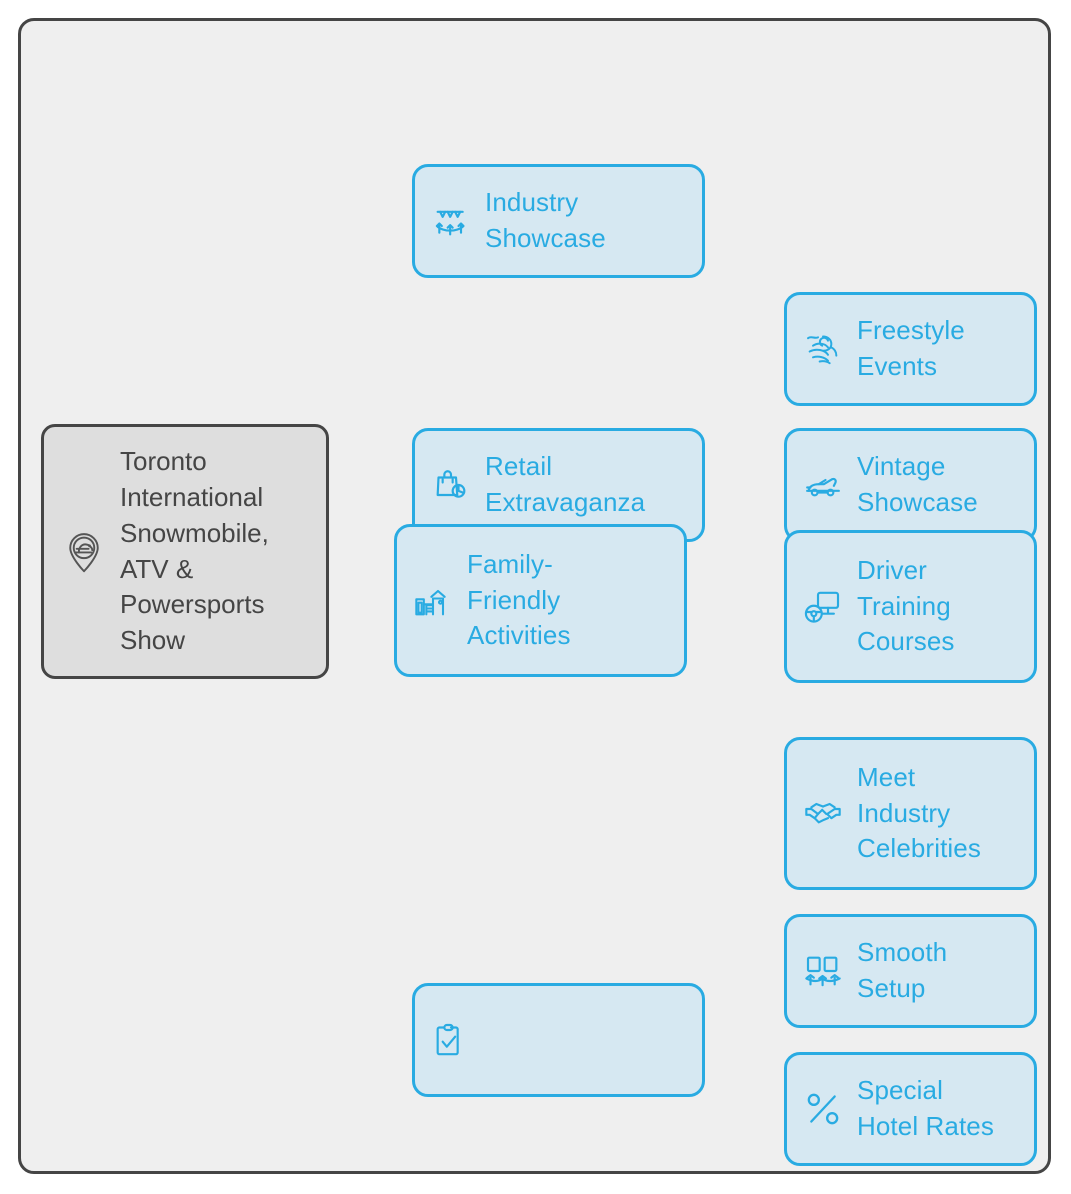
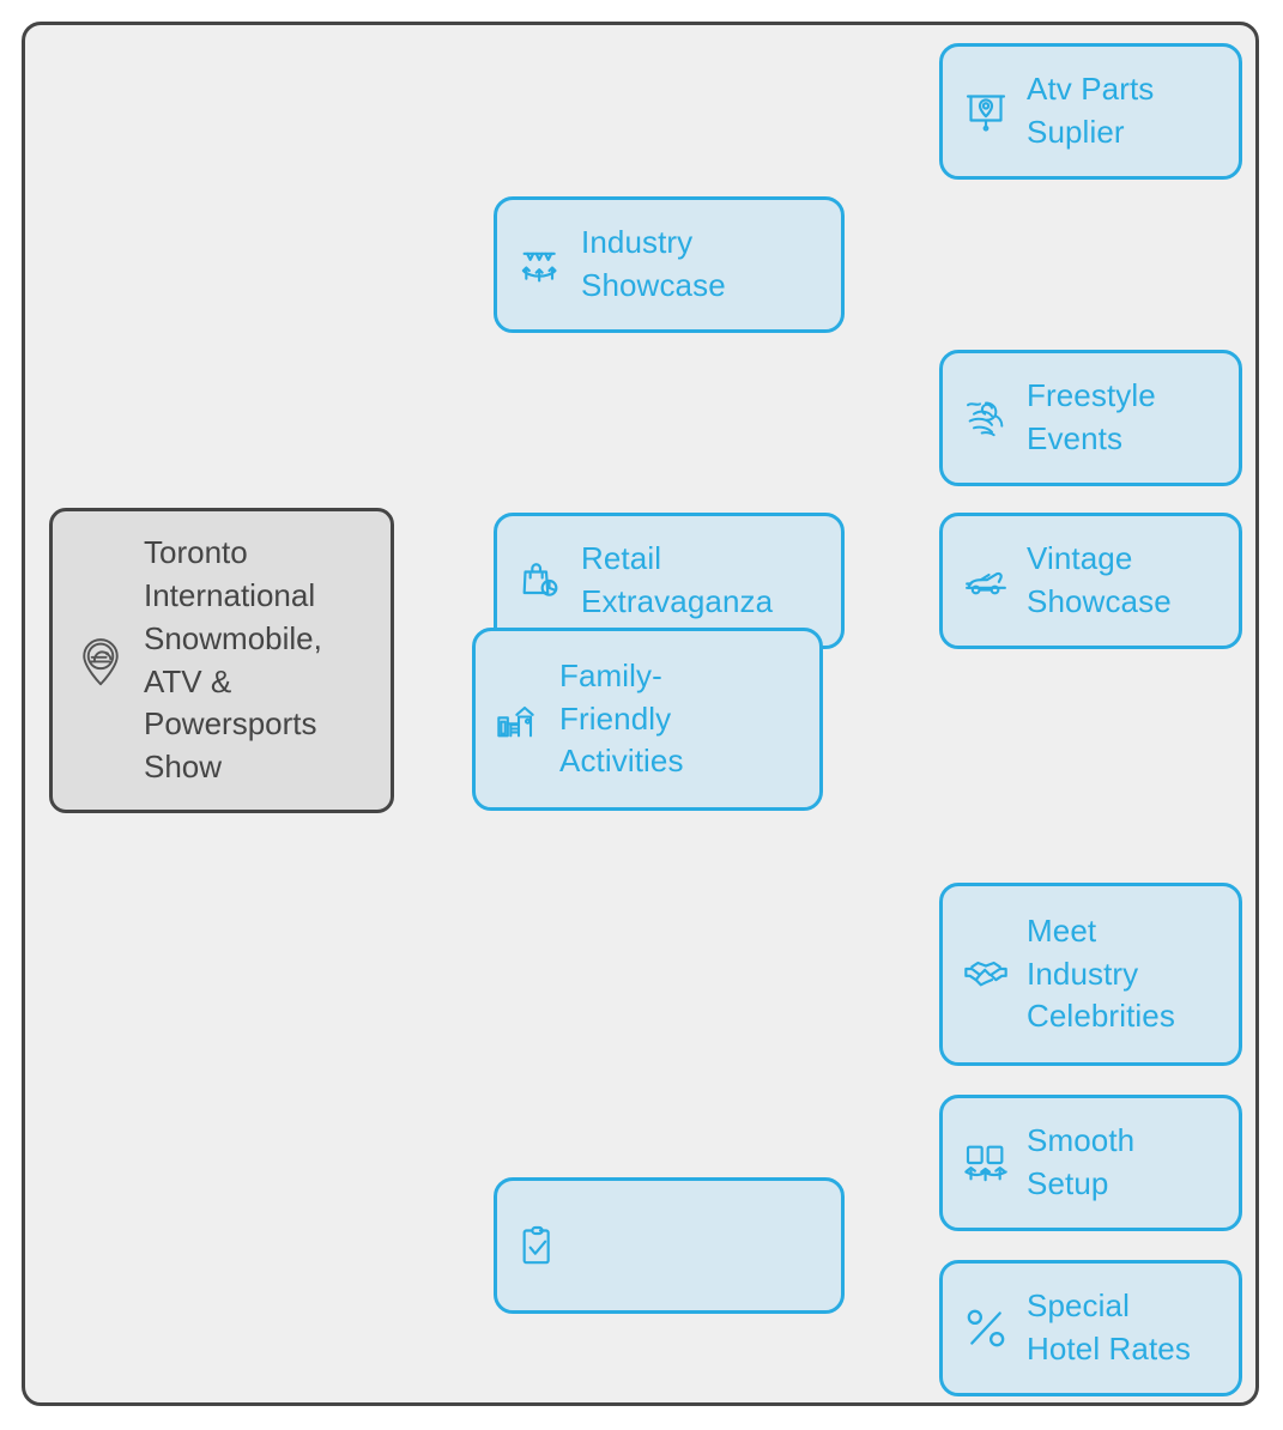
  Toronto
  International
  Snowmobile,
  ATV &
  Powersports
  Show
  Industry
  Showcase
  Retail
  Extravaganza
  Family-
  Friendly
  Activities
+ Atv Parts
+ Suplier
  Freestyle
  Events
  Vintage
  Showcase
- Driver
- Training
- Courses
  Meet
  Industry
  Celebrities
  Smooth
  Setup
  Special
  Hotel Rates
